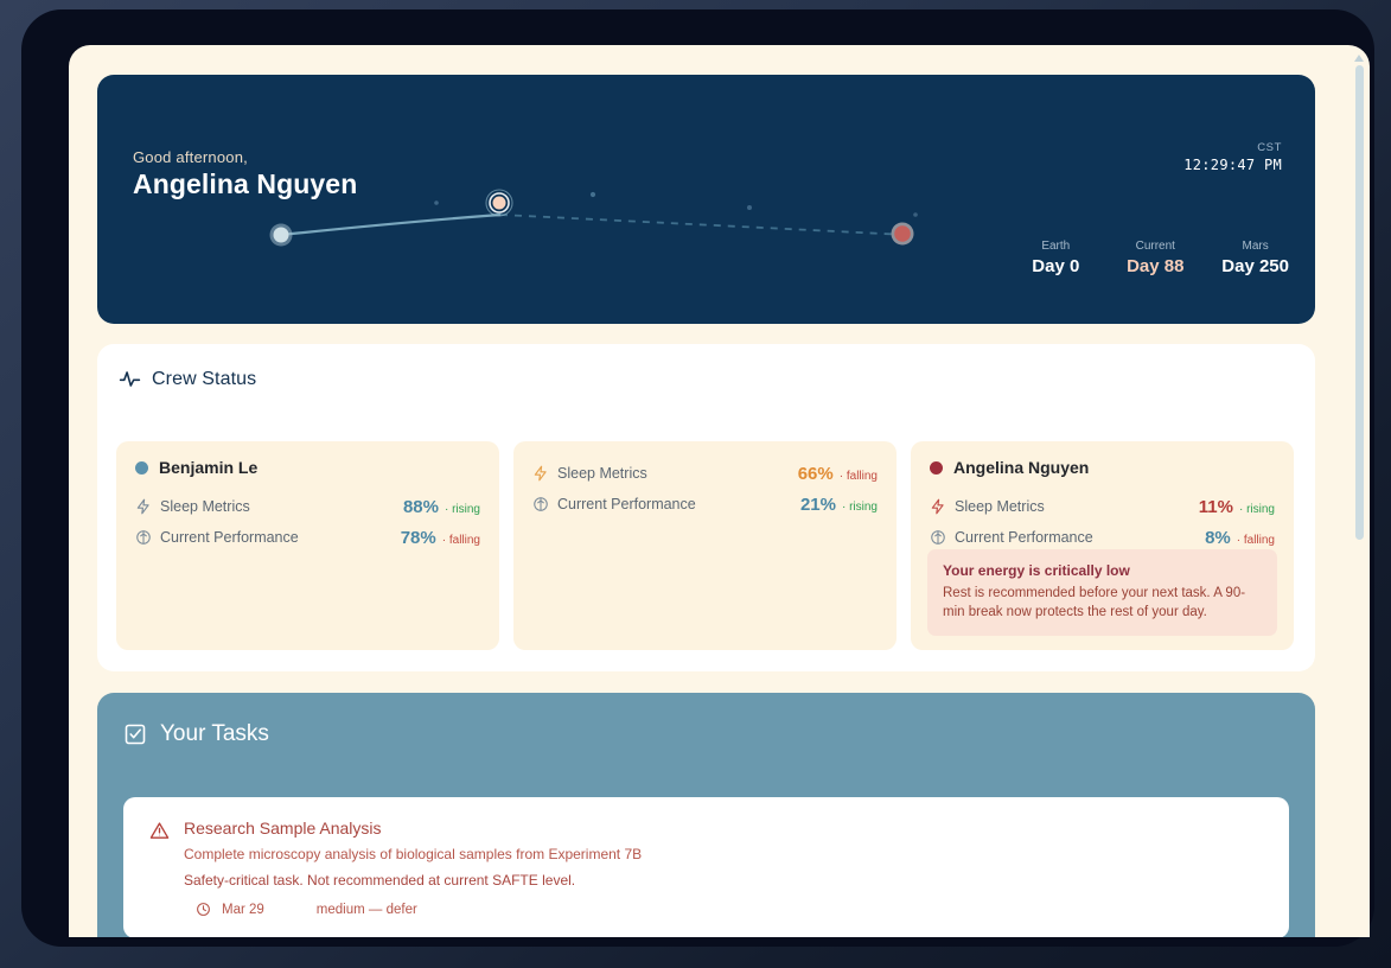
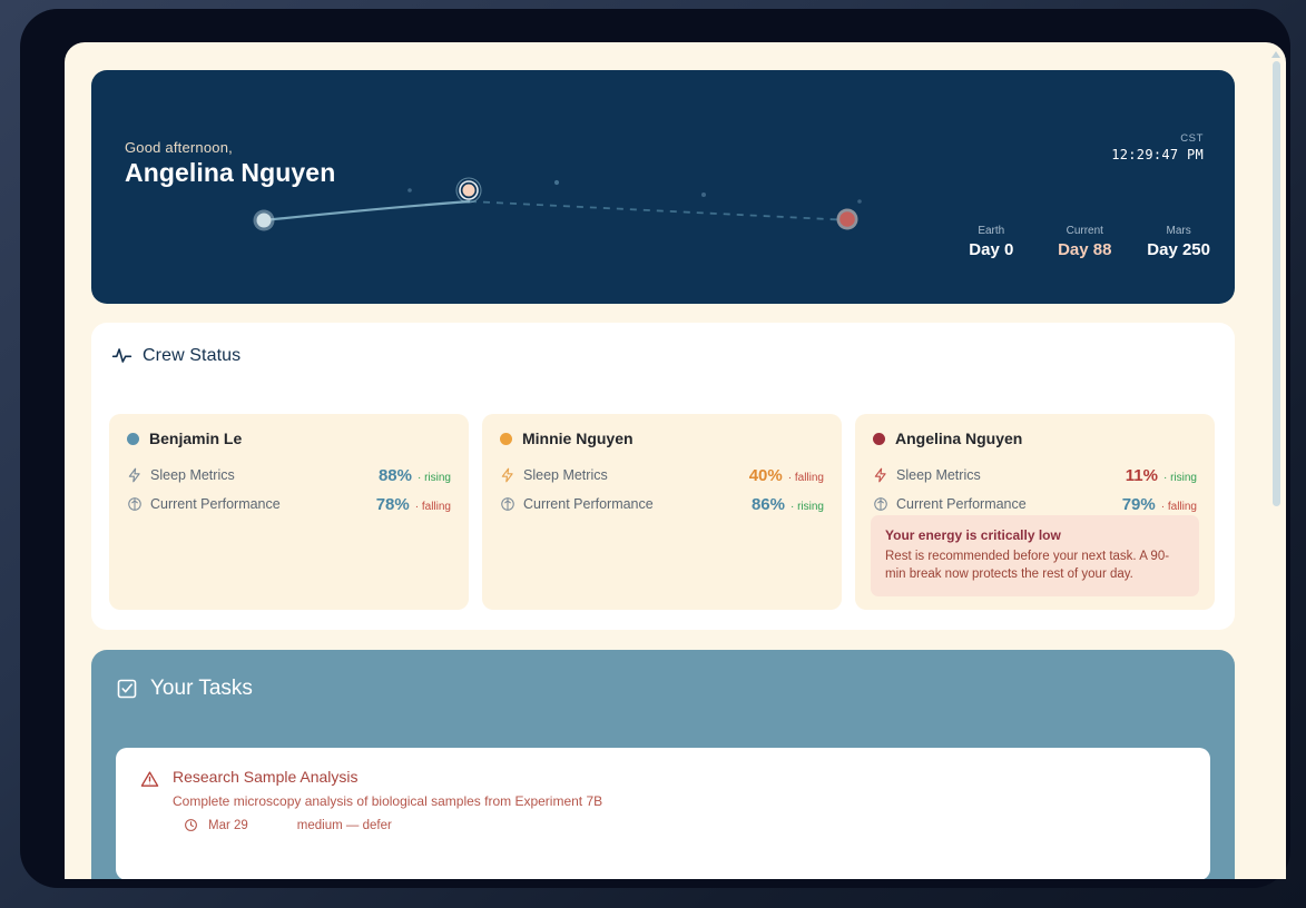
  Good afternoon,
  Angelina Nguyen
  CST
  12:29:47 PM
  Earth
  Day 0
  Current
  Day 88
  Mars
  Day 250
  Crew Status
  Benjamin Le
  Sleep Metrics
  88%
  · rising
  Current Performance
  78%
  · falling
+ Minnie Nguyen
  Sleep Metrics
- 66%
+ 40%
  · falling
  Current Performance
- 21%
+ 86%
  · rising
  Angelina Nguyen
  Sleep Metrics
  11%
  · rising
  Current Performance
- 8%
+ 79%
  · falling
  Your energy is critically low
  Rest is recommended before your next task. A 90-min break now protects the rest of your day.
  Your Tasks
  Research Sample Analysis
  Complete microscopy analysis of biological samples from Experiment 7B
- Safety-critical task. Not recommended at current SAFTE level.
  Mar 29
  medium — defer
